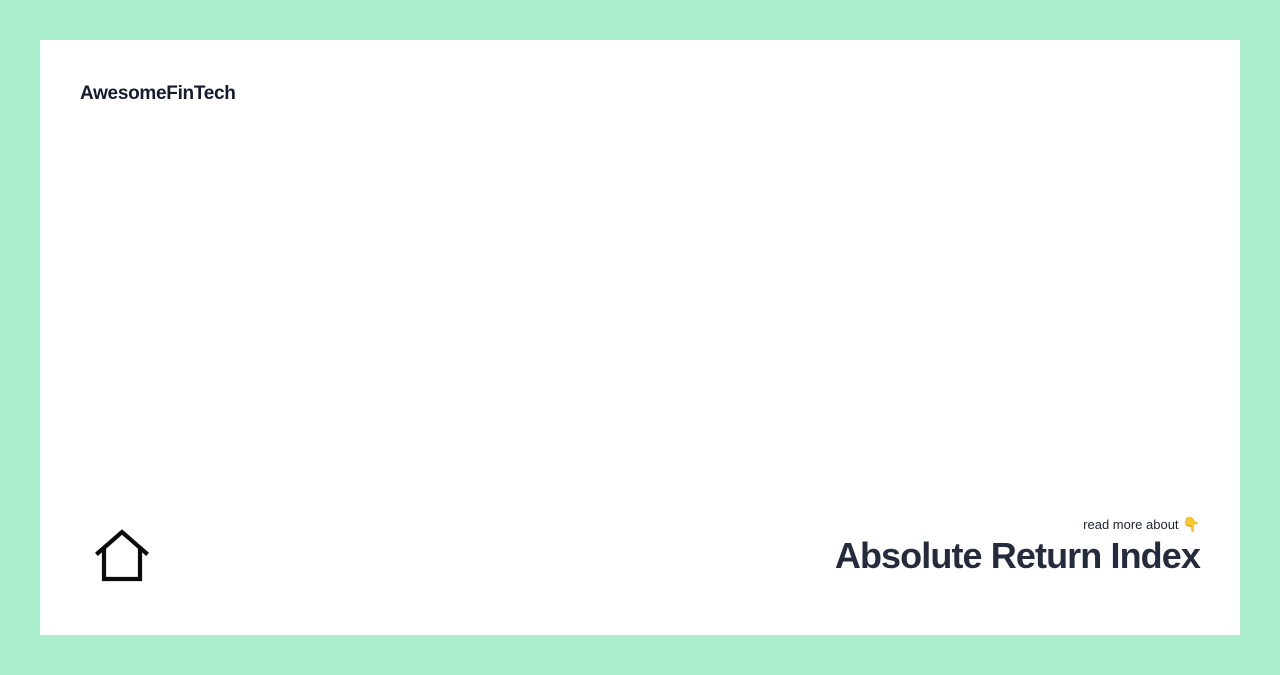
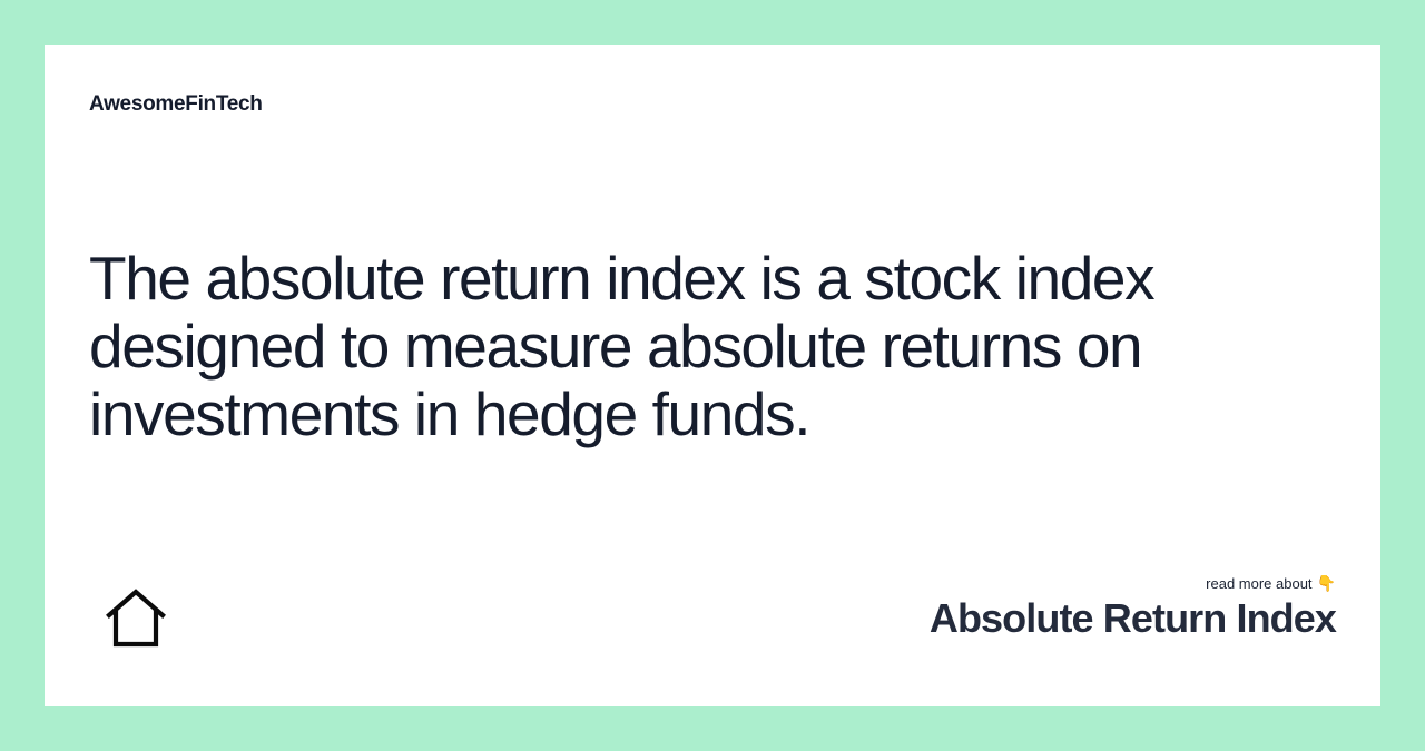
  AwesomeFinTech
+ The absolute return index is a stock index designed to measure absolute returns on investments in hedge funds.
  read more about 👇
  Absolute Return Index
